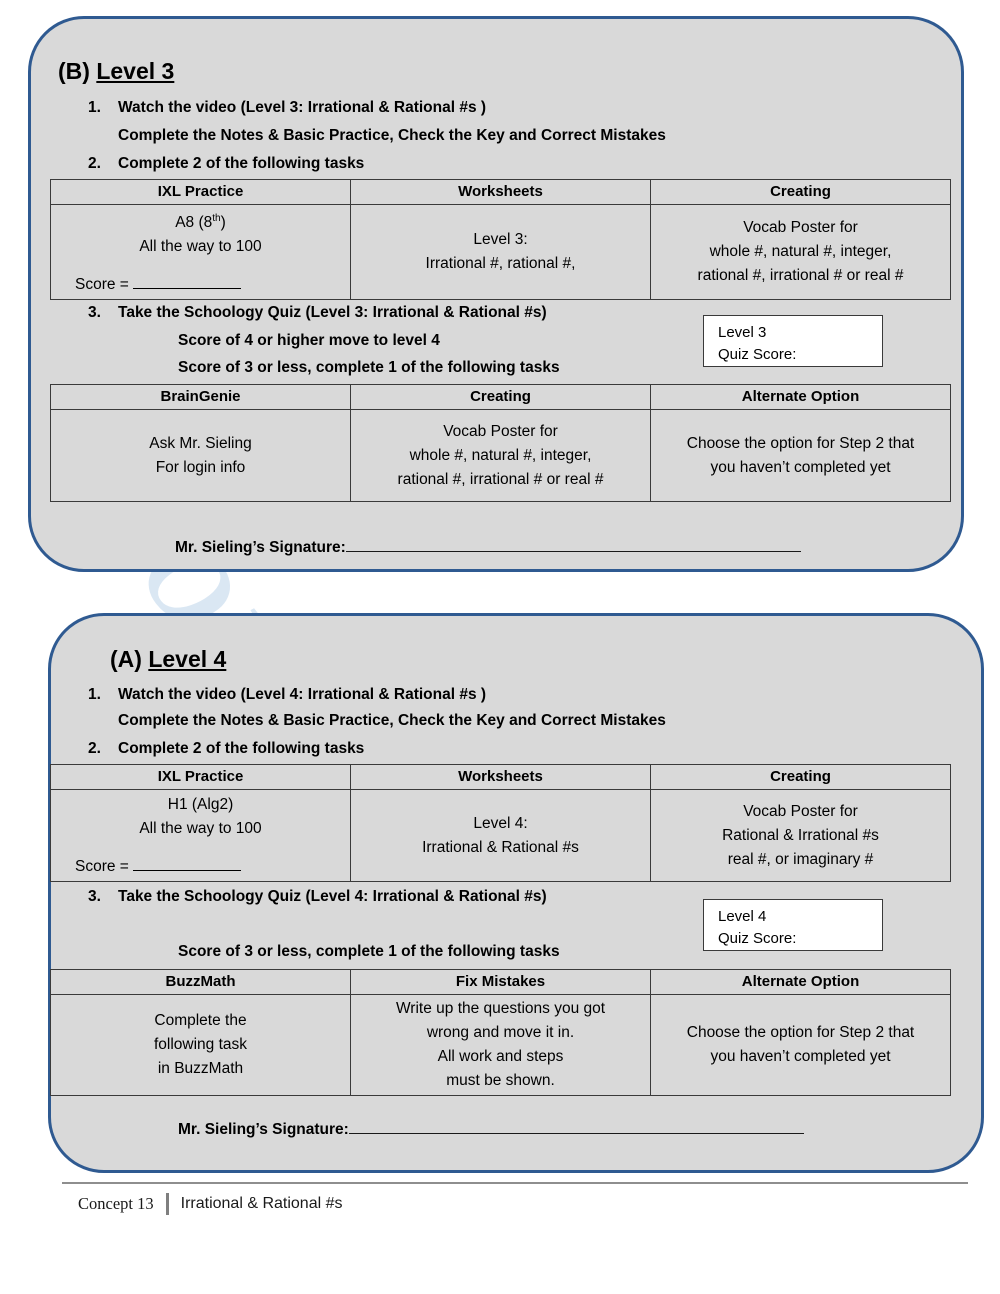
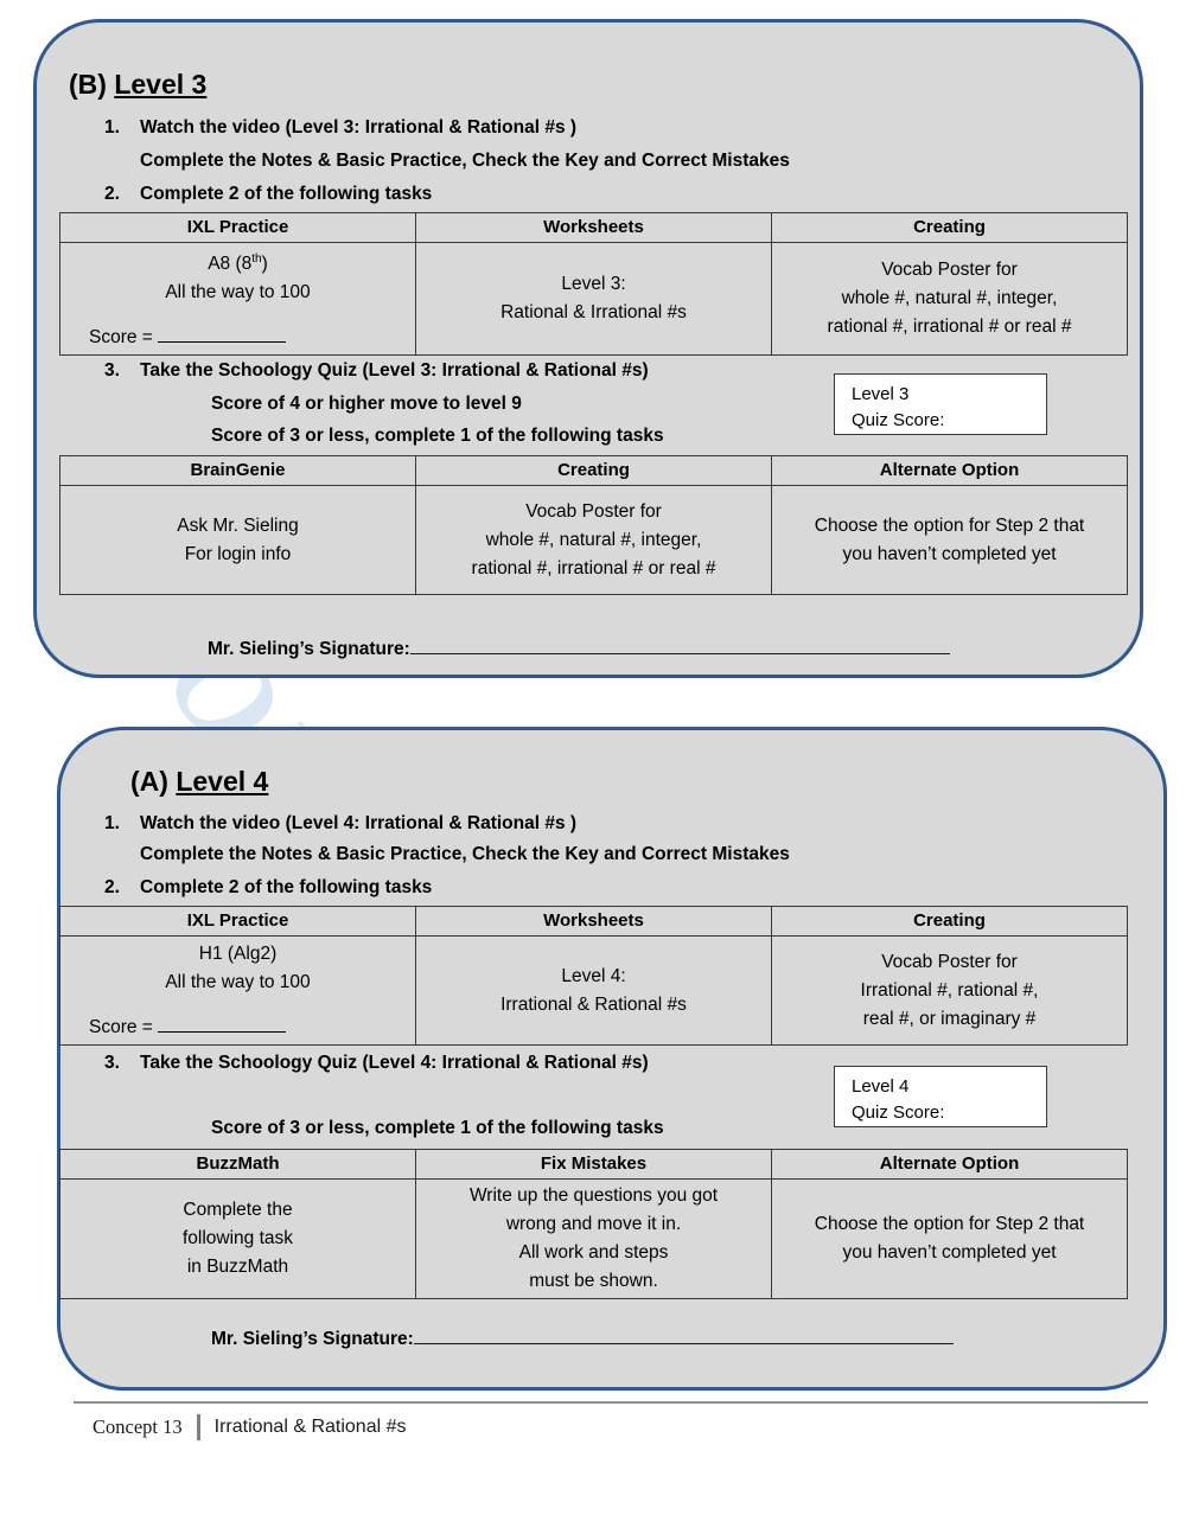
  (B) Level 3
  1.
  Watch the video (Level 3: Irrational & Rational #s )
  Complete the Notes & Basic Practice, Check the Key and Correct Mistakes
  2.
  Complete 2 of the following tasks
  IXL Practice	Worksheets	Creating
- A8 (8th) All the way to 100 Score =	Level 3: Irrational #, rational #,	Vocab Poster for whole #, natural #, integer, rational #, irrational # or real #
+ A8 (8th) All the way to 100 Score =	Level 3: Rational & Irrational #s	Vocab Poster for whole #, natural #, integer, rational #, irrational # or real #
  3.
  Take the Schoology Quiz (Level 3: Irrational & Rational #s)
- Score of 4 or higher move to level 4
+ Score of 4 or higher move to level 9
  Score of 3 or less, complete 1 of the following tasks
  Level 3
  Quiz Score:
  BrainGenie	Creating	Alternate Option
  Ask Mr. Sieling For login info	Vocab Poster for whole #, natural #, integer, rational #, irrational # or real #	Choose the option for Step 2 that you haven’t completed yet
  Mr. Sieling’s Signature:
  (A) Level 4
  1.
  Watch the video (Level 4: Irrational & Rational #s )
  Complete the Notes & Basic Practice, Check the Key and Correct Mistakes
  2.
  Complete 2 of the following tasks
  IXL Practice	Worksheets	Creating
- H1 (Alg2) All the way to 100 Score =	Level 4: Irrational & Rational #s	Vocab Poster for Rational & Irrational #s real #, or imaginary #
+ H1 (Alg2) All the way to 100 Score =	Level 4: Irrational & Rational #s	Vocab Poster for Irrational #, rational #, real #, or imaginary #
  3.
  Take the Schoology Quiz (Level 4: Irrational & Rational #s)
  Score of 3 or less, complete 1 of the following tasks
  Level 4
  Quiz Score:
  BuzzMath	Fix Mistakes	Alternate Option
  Complete the following task in BuzzMath	Write up the questions you got wrong and move it in. All work and steps must be shown.	Choose the option for Step 2 that you haven’t completed yet
  Mr. Sieling’s Signature:
  Concept 13
  Irrational & Rational #s
